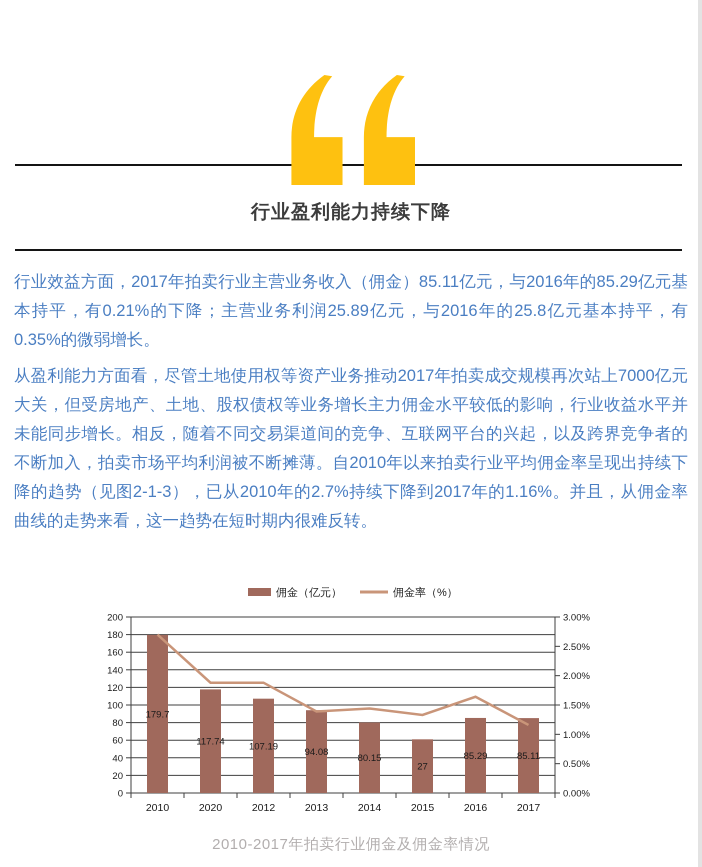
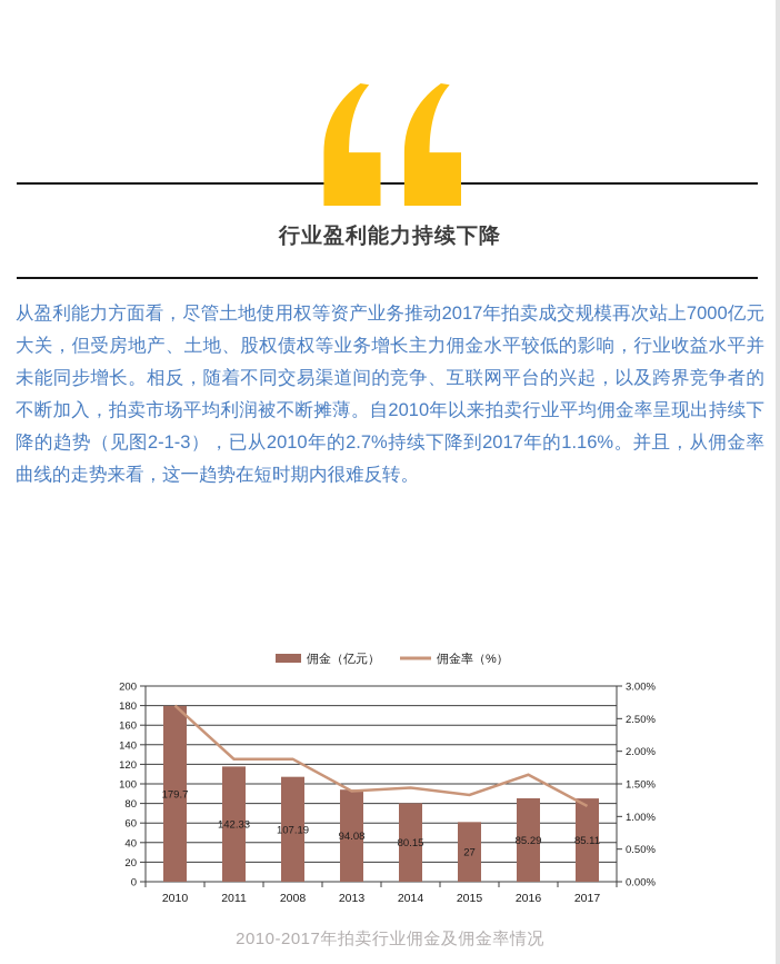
  行业盈利能力持续下降
- 行业效益方面，2017年拍卖行业主营业务收入（佣金）85.11亿元，与2016年的85.29亿元基本持平，有0.21%的下降；主营业务利润25.89亿元，与2016年的25.8亿元基本持平，有0.35%的微弱增长。
  从盈利能力方面看，尽管土地使用权等资产业务推动2017年拍卖成交规模再次站上7000亿元大关，但受房地产、土地、股权债权等业务增长主力佣金水平较低的影响，行业收益水平并未能同步增长。相反，随着不同交易渠道间的竞争、互联网平台的兴起，以及跨界竞争者的不断加入，拍卖市场平均利润被不断摊薄。自2010年以来拍卖行业平均佣金率呈现出持续下降的趋势（见图2-1-3），已从2010年的2.7%持续下降到2017年的1.16%。并且，从佣金率曲线的走势来看，这一趋势在短时期内很难反转。
  0
  20
  40
  60
  80
  100
  120
  140
  160
  180
  200
  0.00%
  0.50%
  1.00%
  1.50%
  2.00%
  2.50%
  3.00%
  179.7
- 117.74
+ 142.33
  107.19
  94.08
  80.15
  27
  85.29
  85.11
  2010
- 2020
+ 2011
- 2012
+ 2008
  2013
  2014
  2015
  2016
  2017
  佣金（亿元）
  佣金率（%）
  2010-2017年拍卖行业佣金及佣金率情况
